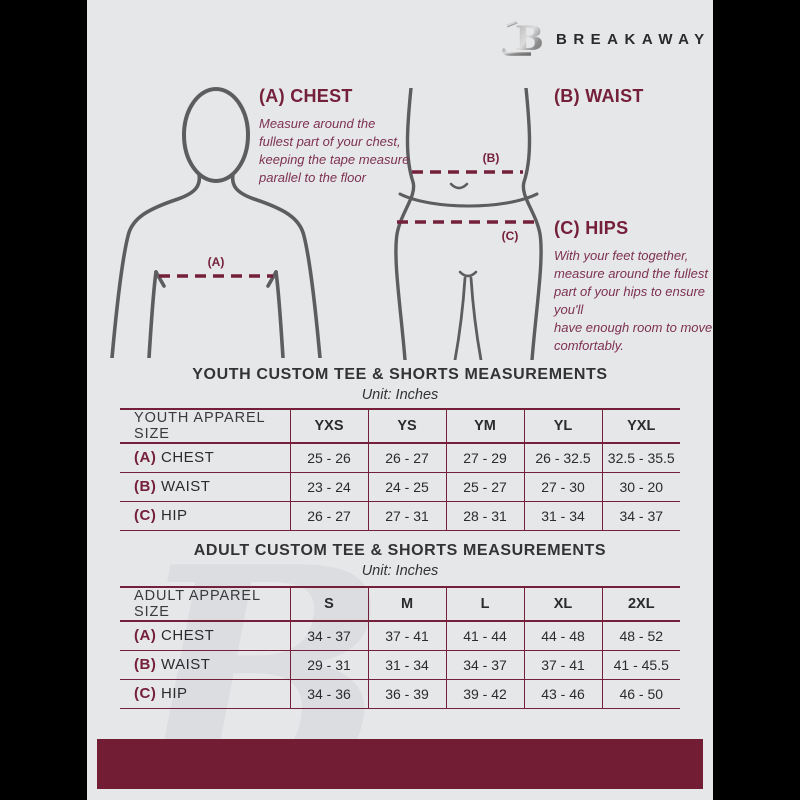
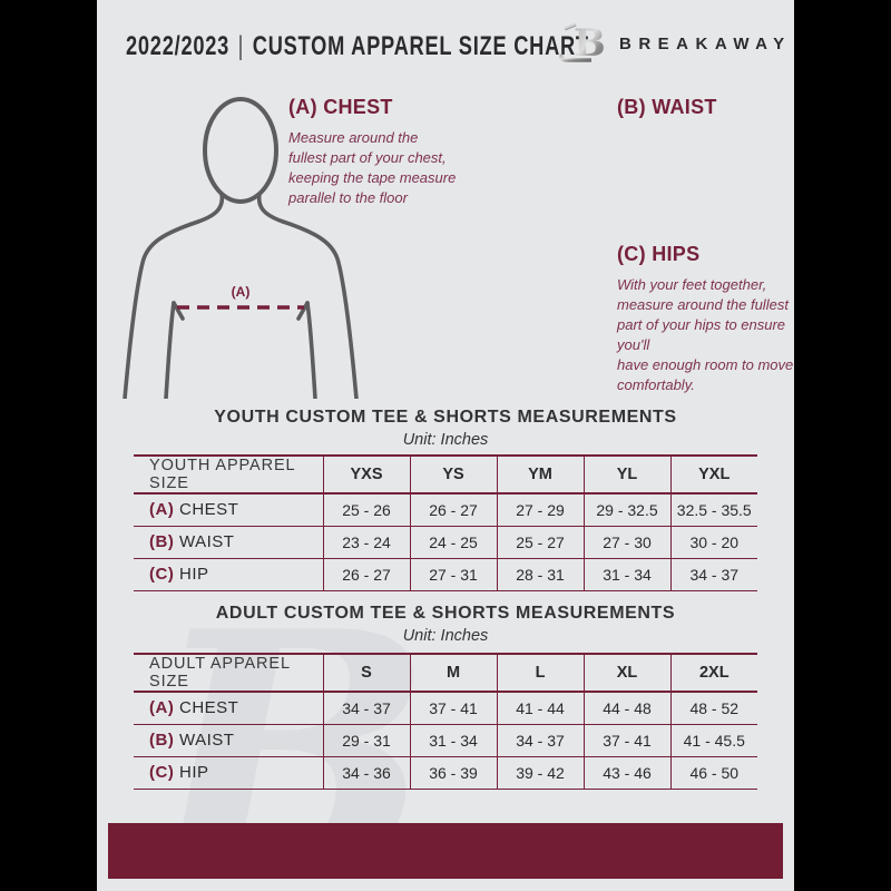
  B
+ 2022/2023 | CUSTOM APPAREL SIZE CHART
  B
  BREAKAWAY
  (A)
- (B)
- (C)
  (A) CHEST
  Measure around the fullest part of your chest, keeping the tape measure parallel to the floor
  (B) WAIST
  (C) HIPS
  With your feet together, measure around the fullest part of your hips to ensure you'll
  have enough room to move comfortably.
  YOUTH CUSTOM TEE & SHORTS MEASUREMENTS
  Unit: Inches
  YOUTH APPAREL SIZE	YXS	YS	YM	YL	YXL
- (A) CHEST	25 - 26	26 - 27	27 - 29	26 - 32.5	32.5 - 35.5
+ (A) CHEST	25 - 26	26 - 27	27 - 29	29 - 32.5	32.5 - 35.5
  (B) WAIST	23 - 24	24 - 25	25 - 27	27 - 30	30 - 20
  (C) HIP	26 - 27	27 - 31	28 - 31	31 - 34	34 - 37
  ADULT CUSTOM TEE & SHORTS MEASUREMENTS
  Unit: Inches
  ADULT APPAREL SIZE	S	M	L	XL	2XL
  (A) CHEST	34 - 37	37 - 41	41 - 44	44 - 48	48 - 52
  (B) WAIST	29 - 31	31 - 34	34 - 37	37 - 41	41 - 45.5
  (C) HIP	34 - 36	36 - 39	39 - 42	43 - 46	46 - 50
